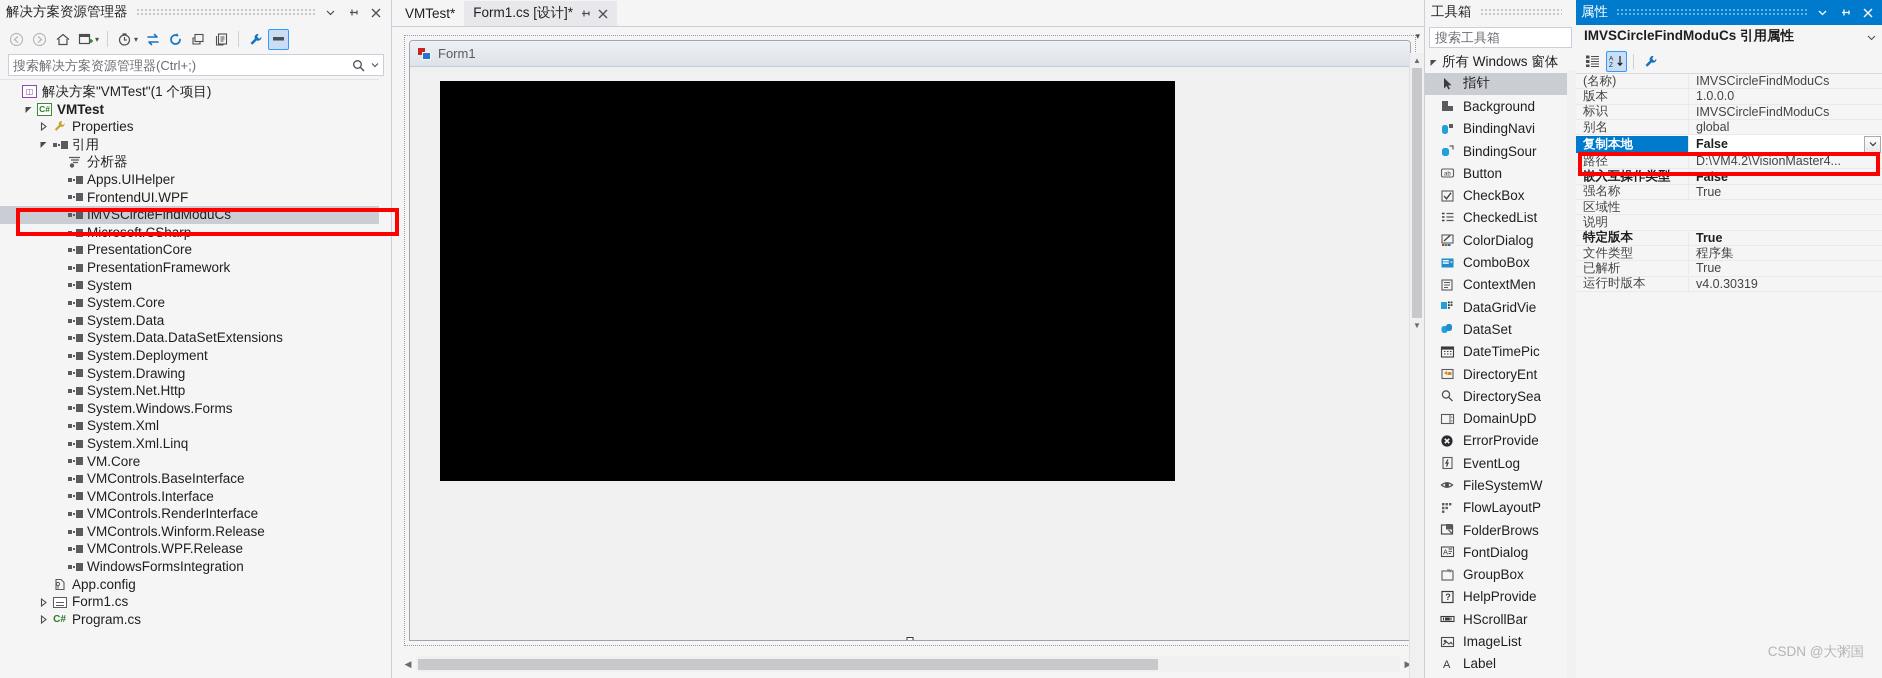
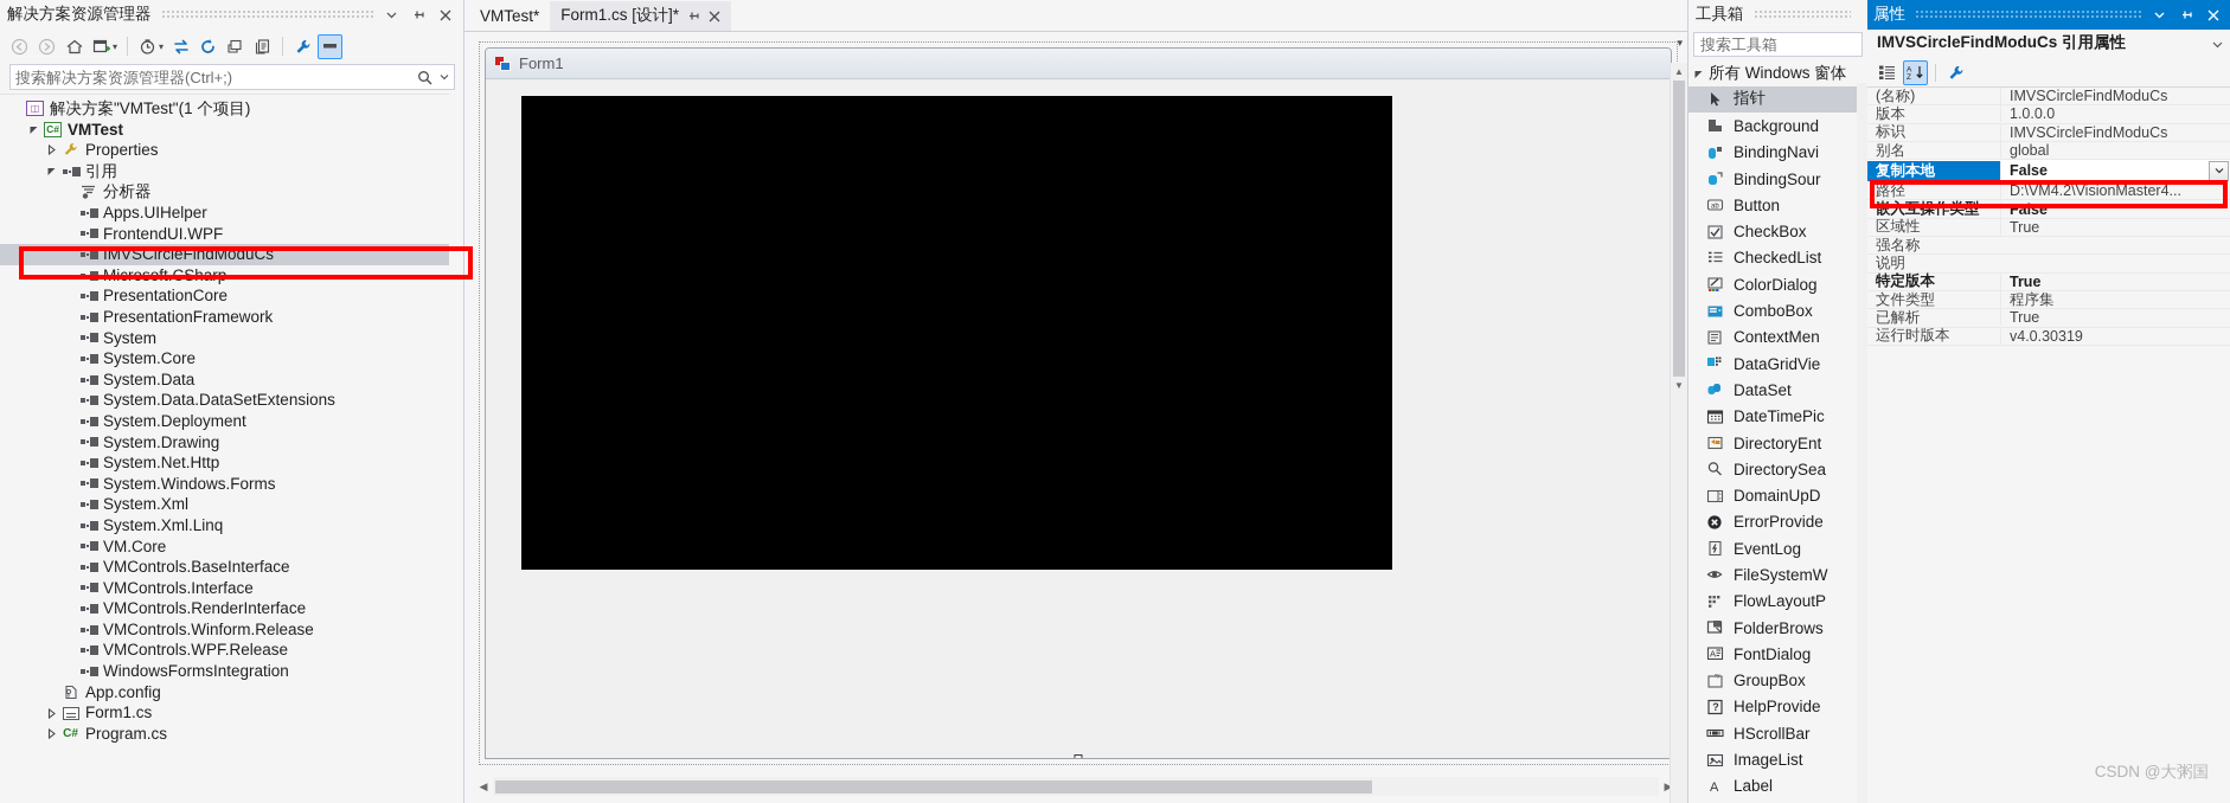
  解决方案资源管理器
  ▾
  ▾
  搜索解决方案资源管理器(Ctrl+;)
  ◫
  解决方案"VMTest"(1 个项目)
  C#
  VMTest
  Properties
  引用
  分析器
  Apps.UIHelper
  FrontendUI.WPF
  IMVSCircleFindModuCs
  Microsoft.CSharp
  PresentationCore
  PresentationFramework
  System
  System.Core
  System.Data
  System.Data.DataSetExtensions
  System.Deployment
  System.Drawing
  System.Net.Http
  System.Windows.Forms
  System.Xml
  System.Xml.Linq
  VM.Core
  VMControls.BaseInterface
  VMControls.Interface
  VMControls.RenderInterface
  VMControls.Winform.Release
  VMControls.WPF.Release
  WindowsFormsIntegration
  App.config
  Form1.cs
  C#
  Program.cs
  VMTest*
  Form1.cs [设计]*
  ▾
  Form1
  ◀
  ▶
  ▲
  ▼
  工具箱
  搜索工具箱
  所有 Windows 窗体
  指针
  Background
  BindingNavi
  BindingSour
  Button
  CheckBox
  CheckedList
  ColorDialog
  ComboBox
  ContextMen
  DataGridVie
  DataSet
  DateTimePic
  DirectoryEnt
  DirectorySea
  DomainUpD
  ErrorProvide
  EventLog
  FileSystemW
  FlowLayoutP
  FolderBrows
  A
  FontDialog
  GroupBox
  ?
  HelpProvide
  HScrollBar
  ImageList
  A
  Label
  属性
  IMVSCircleFindModuCs 引用属性
  (名称)
  IMVSCircleFindModuCs
  版本
  1.0.0.0
  标识
  IMVSCircleFindModuCs
  别名
  global
  复制本地
  False
  路径
  D:\VM4.2\VisionMaster4...
  嵌入互操作类型
  False
- 强名称
+ 区域性
  True
- 区域性
+ 强名称
  说明
  特定版本
  True
  文件类型
  程序集
  已解析
  True
  运行时版本
  v4.0.30319
  CSDN @大粥国
